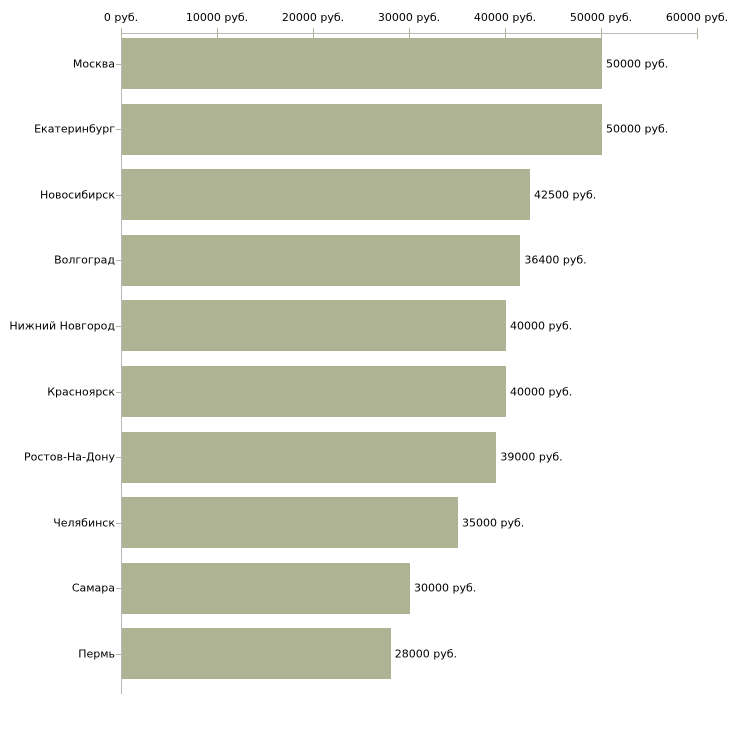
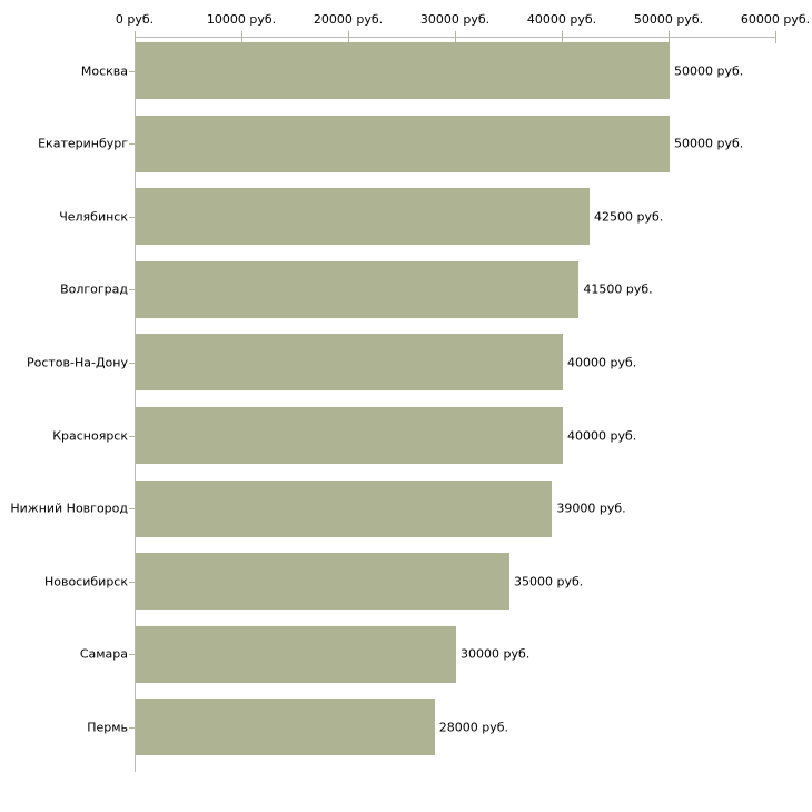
  0 руб.
  10000 руб.
  20000 руб.
  30000 руб.
  40000 руб.
  50000 руб.
  60000 руб.
  Москва
  Екатеринбург
- Новосибирск
+ Челябинск
  Волгоград
- Нижний Новгород
+ Ростов-На-Дону
  Красноярск
- Ростов-На-Дону
+ Нижний Новгород
- Челябинск
+ Новосибирск
  Самара
  Пермь
  50000 руб.
  50000 руб.
  42500 руб.
- 36400 руб.
+ 41500 руб.
  40000 руб.
  40000 руб.
  39000 руб.
  35000 руб.
  30000 руб.
  28000 руб.
